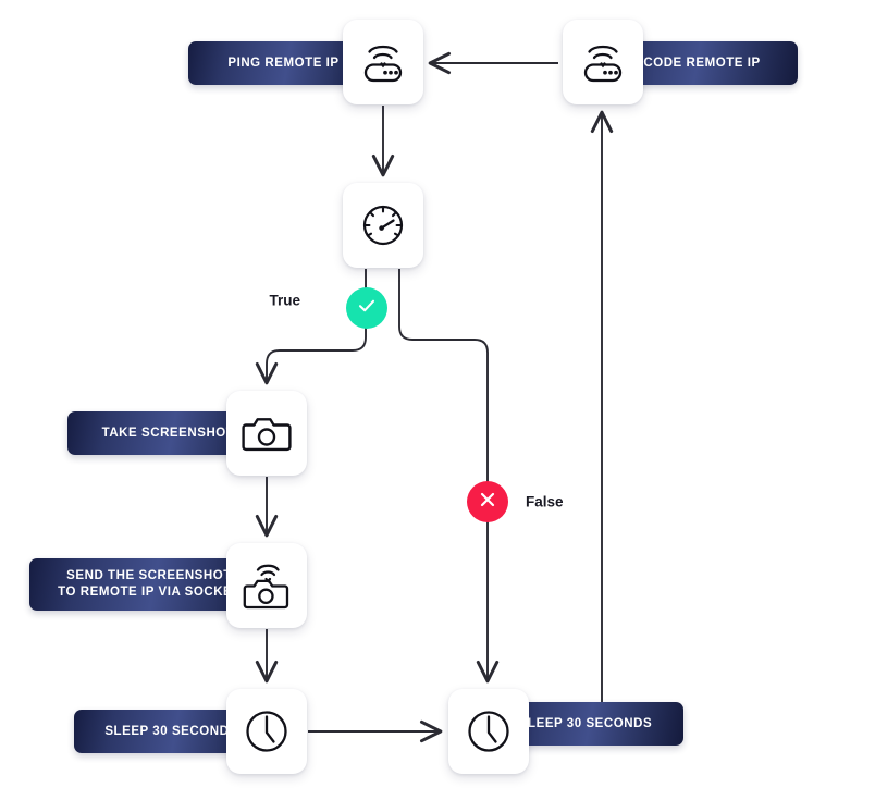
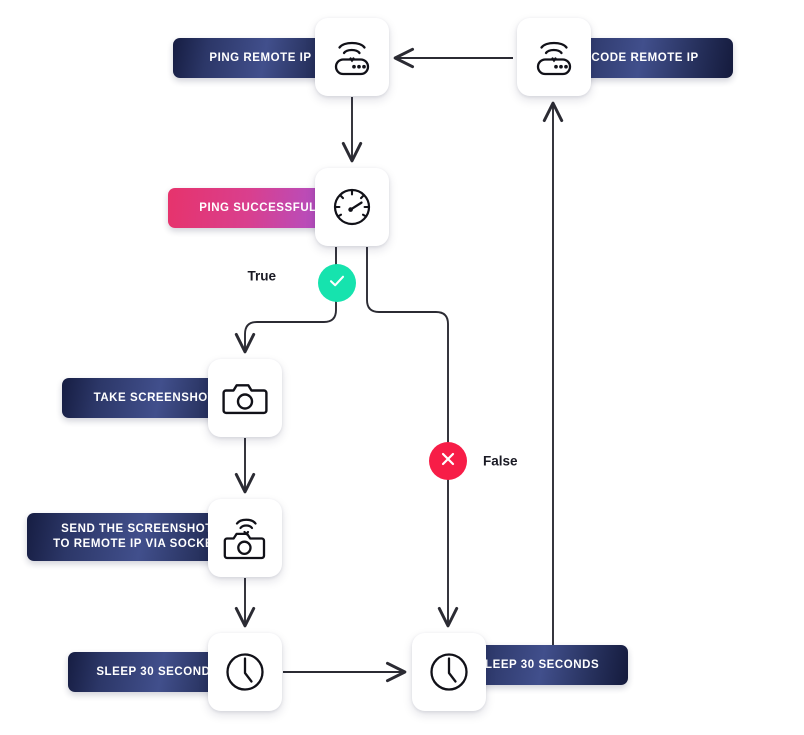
  PING REMOTE IP
  CODE REMOTE IP
+ PING SUCCESSFUL
  TAKE SCREENSHO
  SEND THE SCREENSHO
  TO REMOTE IP VIA SOCK
  SLEEP 30 SECOND
  LEEP 30 SECONDS
  True
  False
